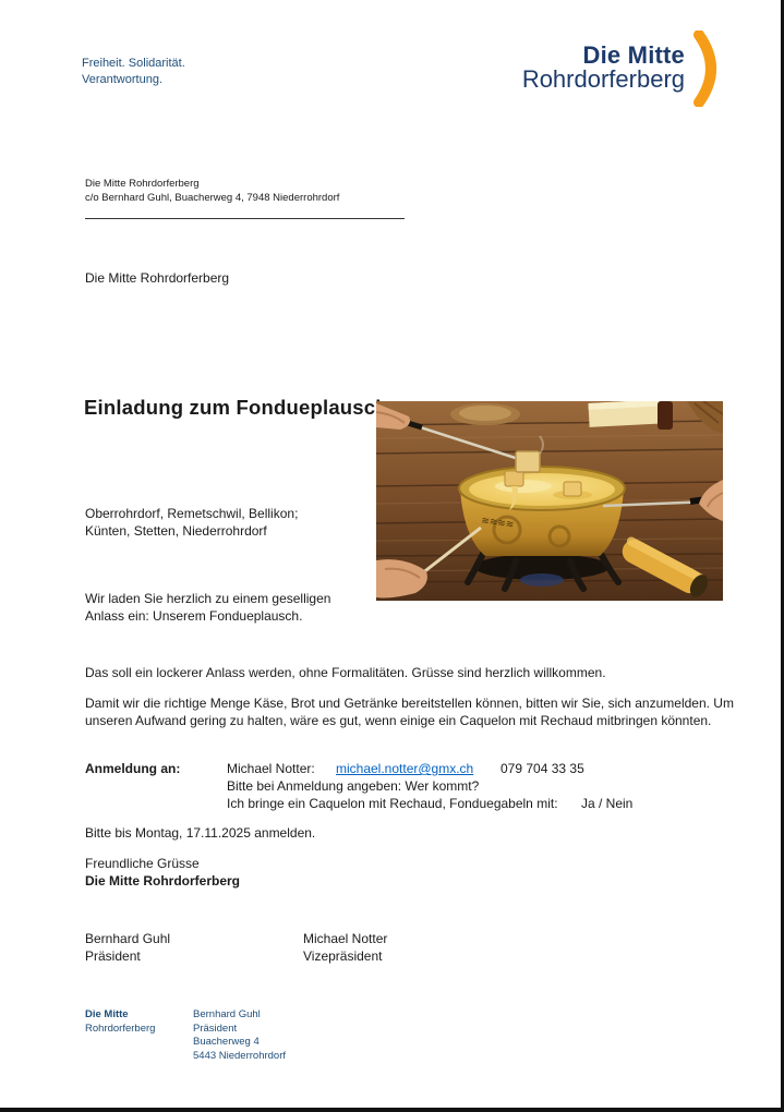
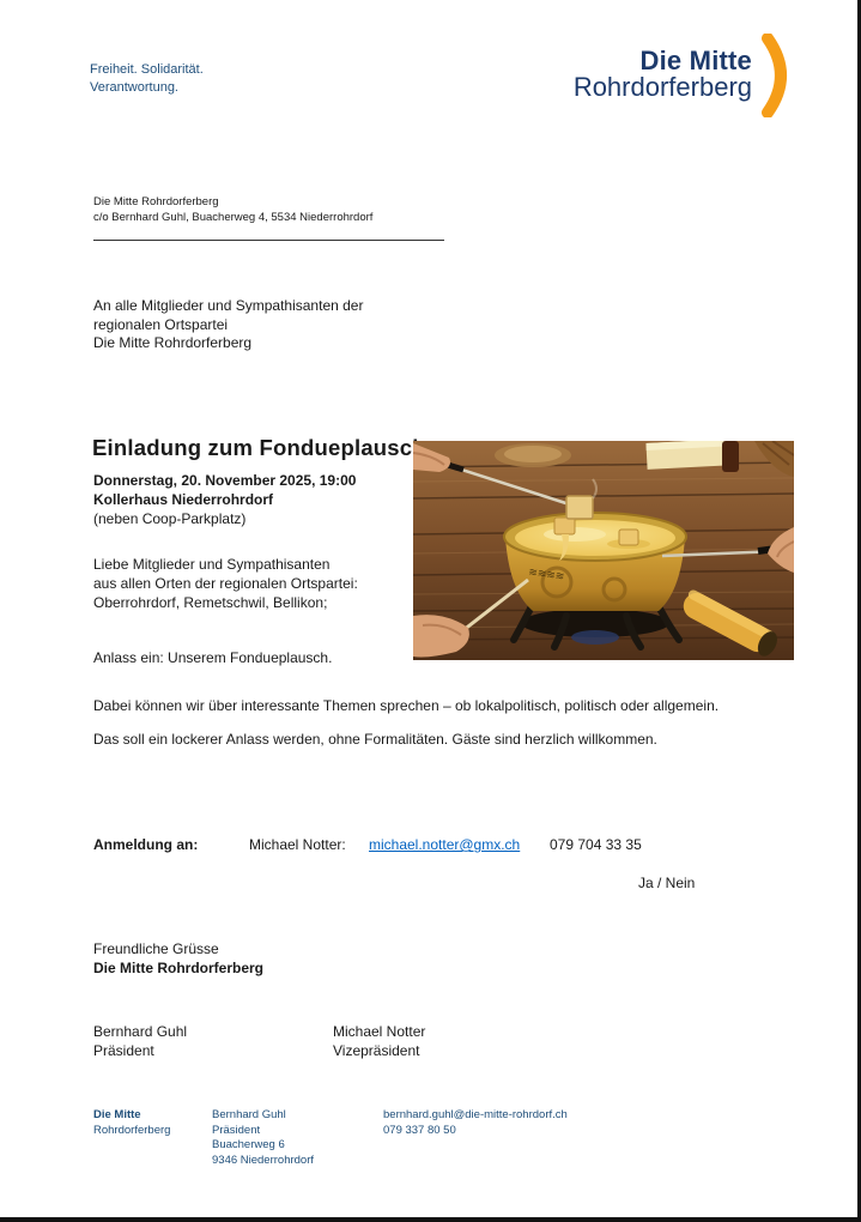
  Freiheit. Solidarität.
  Verantwortung.
  Die Mitte
  Rohrdorferberg
  Die Mitte Rohrdorferberg
- c/o Bernhard Guhl, Buacherweg 4, 7948 Niederrohrdorf
+ c/o Bernhard Guhl, Buacherweg 4, 5534 Niederrohrdorf
+ An alle Mitglieder und Sympathisanten der
+ regionalen Ortspartei
  Die Mitte Rohrdorferberg
  Einladung zum Fondueplausc
+ Donnerstag, 20. November 2025, 19:00
+ Kollerhaus Niederrohrdorf
+ (neben Coop-Parkplatz)
+ Liebe Mitglieder und Sympathisanten
+ aus allen Orten der regionalen Ortspartei:
  Oberrohrdorf, Remetschwil, Bellikon;
- Künten, Stetten, Niederrohrdorf
- Wir laden Sie herzlich zu einem geselligen
  Anlass ein: Unserem Fondueplausch.
+ Dabei können wir über interessante Themen sprechen – ob lokalpolitisch, politisch oder allgemein.
- Das soll ein lockerer Anlass werden, ohne Formalitäten. Grüsse sind herzlich willkommen.
+ Das soll ein lockerer Anlass werden, ohne Formalitäten. Gäste sind herzlich willkommen.
- Damit wir die richtige Menge Käse, Brot und Getränke bereitstellen können, bitten wir Sie, sich anzumelden. Um unseren Aufwand gering zu halten, wäre es gut, wenn einige ein Caquelon mit Rechaud mitbringen könnten.
  Anmeldung an:
  Michael Notter:
  michael.notter@gmx.ch
  079 704 33 35
- Bitte bei Anmeldung angeben: Wer kommt?
- Ich bringe ein Caquelon mit Rechaud, Fonduegabeln mit:
  Ja / Nein
- Bitte bis Montag, 17.11.2025 anmelden.
  Freundliche Grüsse
  Die Mitte Rohrdorferberg
  Bernhard Guhl
  Präsident
  Michael Notter
  Vizepräsident
  Die Mitte
  Rohrdorferberg
  Bernhard Guhl
  Präsident
- Buacherweg 4
+ Buacherweg 6
- 5443 Niederrohrdorf
+ 9346 Niederrohrdorf
+ bernhard.guhl@die-mitte-rohrdorf.ch
+ 079 337 80 50
